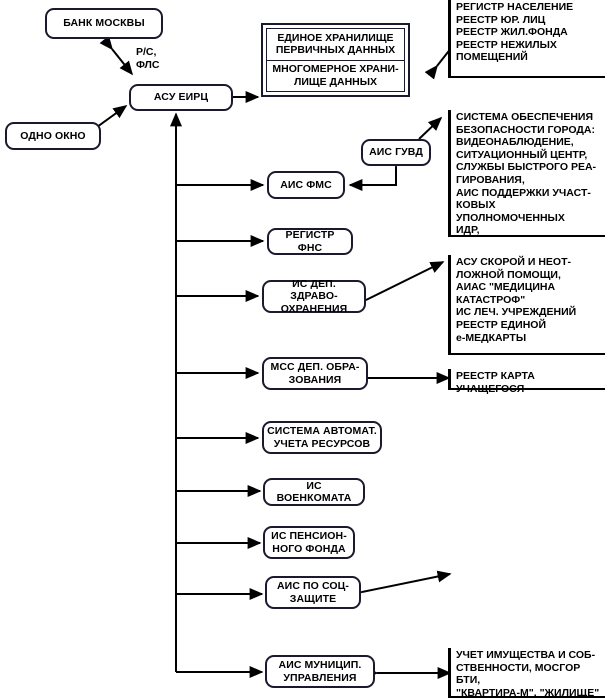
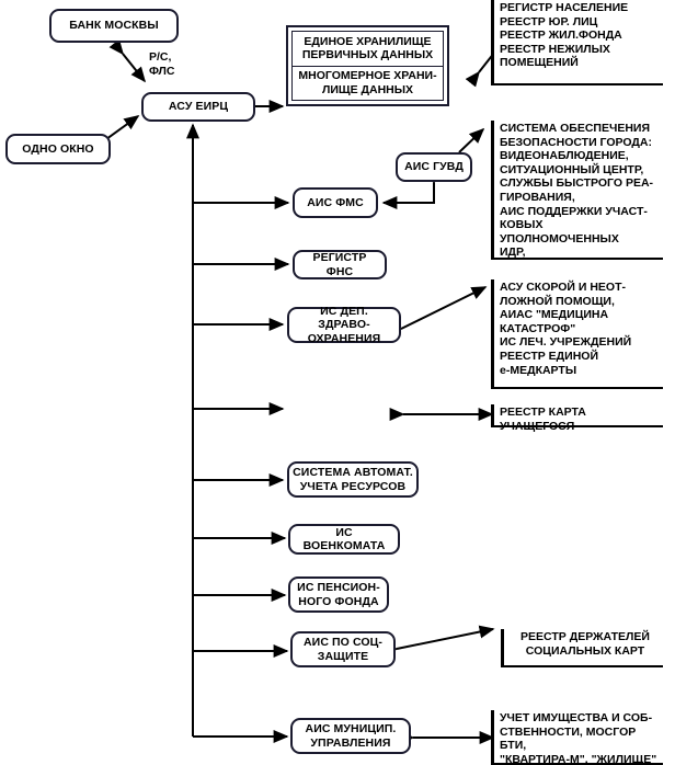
  БАНК МОСКВЫ
  Р/С,
  ФЛС
  ОДНО ОКНО
  АСУ ЕИРЦ
  ЕДИНОЕ ХРАНИЛИЩЕ
  ПЕРВИЧНЫХ ДАННЫХ
  МНОГОМЕРНОЕ ХРАНИ-
  ЛИЩЕ ДАННЫХ
  АИС ГУВД
  АИС ФМС
  РЕГИСТР ФНС
  ИС ДЕП. ЗДРАВО-
  ОХРАНЕНИЯ
- МСС ДЕП. ОБРА-
- ЗОВАНИЯ
  СИСТЕМА АВТОМАТ.
  УЧЕТА РЕСУРСОВ
  ИС ВОЕНКОМАТА
  ИС ПЕНСИОН-
  НОГО ФОНДА
  АИС ПО СОЦ-
  ЗАЩИТЕ
  АИС МУНИЦИП.
  УПРАВЛЕНИЯ
  РЕГИСТР НАСЕЛЕНИЕ
  РЕЕСТР ЮР. ЛИЦ
  РЕЕСТР ЖИЛ.ФОНДА
  РЕЕСТР НЕЖИЛЫХ
  ПОМЕЩЕНИЙ
  СИСТЕМА ОБЕСПЕЧЕНИЯ
  БЕЗОПАСНОСТИ ГОРОДА:
  ВИДЕОНАБЛЮДЕНИЕ,
  СИТУАЦИОННЫЙ ЦЕНТР,
  СЛУЖБЫ БЫСТРОГО РЕА-
  ГИРОВАНИЯ,
  АИС ПОДДЕРЖКИ УЧАСТ-
  КОВЫХ УПОЛНОМОЧЕННЫХ
  ИДР,
  АСУ СКОРОЙ И НЕОТ-
  ЛОЖНОЙ ПОМОЩИ,
  АИАС "МЕДИЦИНА
  КАТАСТРОФ"
  ИС ЛЕЧ. УЧРЕЖДЕНИЙ
  РЕЕСТР ЕДИНОЙ
  e-МЕДКАРТЫ
  РЕЕСТР КАРТА УЧАЩЕГОСЯ
+ РЕЕСТР ДЕРЖАТЕЛЕЙ
+ СОЦИАЛЬНЫХ КАРТ
  УЧЕТ ИМУЩЕСТВА И СОБ-
  СТВЕННОСТИ, МОСГОР БТИ,
  "КВАРТИРА-М", "ЖИЛИЩЕ"
